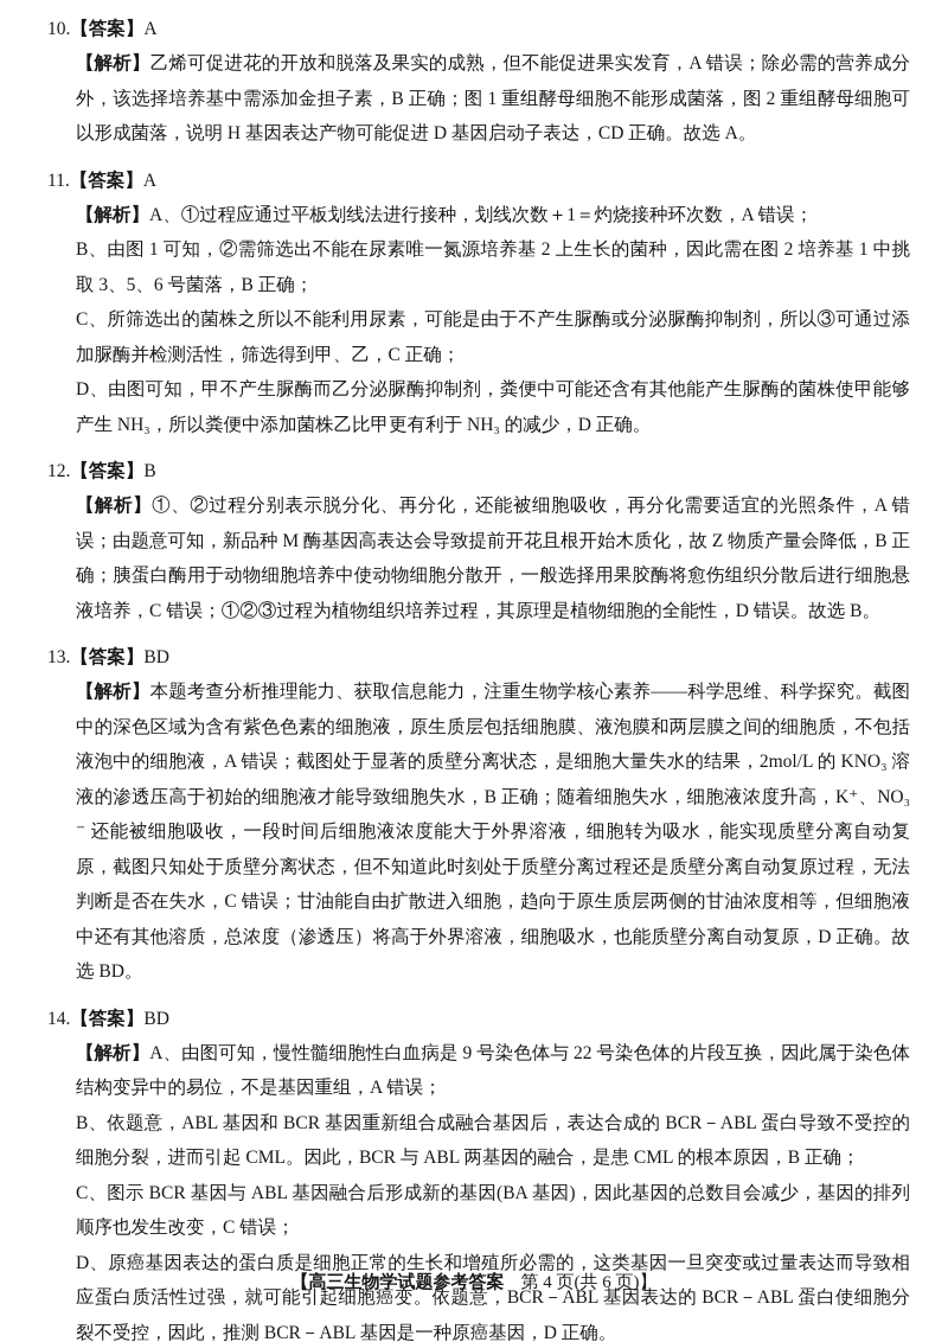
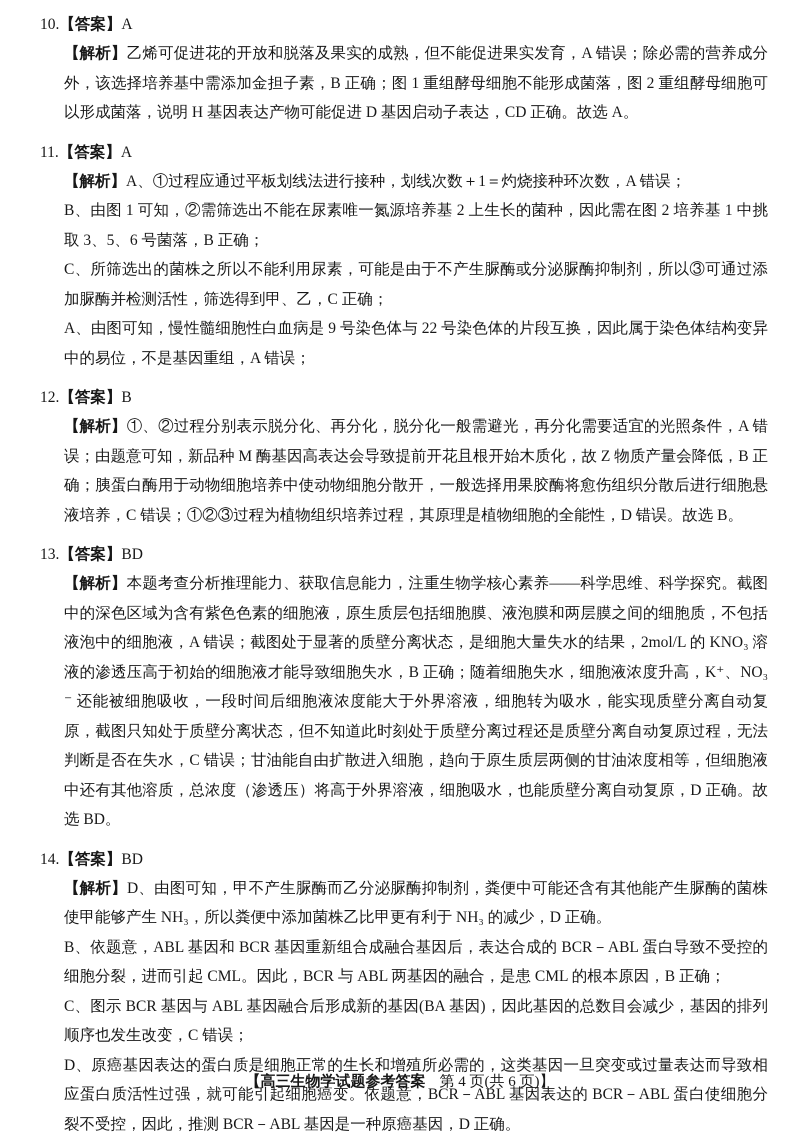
  10.【答案】A
  【解析】乙烯可促进花的开放和脱落及果实的成熟，但不能促进果实发育，A 错误；除必需的营养成分外，该选择培养基中需添加金担子素，B 正确；图 1 重组酵母细胞不能形成菌落，图 2 重组酵母细胞可以形成菌落，说明 H 基因表达产物可能促进 D 基因启动子表达，CD 正确。故选 A。
  11.【答案】A
  【解析】A、①过程应通过平板划线法进行接种，划线次数＋1＝灼烧接种环次数，A 错误；
  B、由图 1 可知，②需筛选出不能在尿素唯一氮源培养基 2 上生长的菌种，因此需在图 2 培养基 1 中挑取 3、5、6 号菌落，B 正确；
  C、所筛选出的菌株之所以不能利用尿素，可能是由于不产生脲酶或分泌脲酶抑制剂，所以③可通过添加脲酶并检测活性，筛选得到甲、乙，C 正确；
- D、由图可知，甲不产生脲酶而乙分泌脲酶抑制剂，粪便中可能还含有其他能产生脲酶的菌株使甲能够产生 NH₃，所以粪便中添加菌株乙比甲更有利于 NH₃ 的减少，D 正确。
+ A、由图可知，慢性髓细胞性白血病是 9 号染色体与 22 号染色体的片段互换，因此属于染色体结构变异中的易位，不是基因重组，A 错误；
  12.【答案】B
- 【解析】①、②过程分别表示脱分化、再分化，还能被细胞吸收，再分化需要适宜的光照条件，A 错误；由题意可知，新品种 M 酶基因高表达会导致提前开花且根开始木质化，故 Z 物质产量会降低，B 正确；胰蛋白酶用于动物细胞培养中使动物细胞分散开，一般选择用果胶酶将愈伤组织分散后进行细胞悬液培养，C 错误；①②③过程为植物组织培养过程，其原理是植物细胞的全能性，D 错误。故选 B。
+ 【解析】①、②过程分别表示脱分化、再分化，脱分化一般需避光，再分化需要适宜的光照条件，A 错误；由题意可知，新品种 M 酶基因高表达会导致提前开花且根开始木质化，故 Z 物质产量会降低，B 正确；胰蛋白酶用于动物细胞培养中使动物细胞分散开，一般选择用果胶酶将愈伤组织分散后进行细胞悬液培养，C 错误；①②③过程为植物组织培养过程，其原理是植物细胞的全能性，D 错误。故选 B。
  13.【答案】BD
  【解析】本题考查分析推理能力、获取信息能力，注重生物学核心素养——科学思维、科学探究。截图中的深色区域为含有紫色色素的细胞液，原生质层包括细胞膜、液泡膜和两层膜之间的细胞质，不包括液泡中的细胞液，A 错误；截图处于显著的质壁分离状态，是细胞大量失水的结果，2mol/L 的 KNO₃ 溶液的渗透压高于初始的细胞液才能导致细胞失水，B 正确；随着细胞失水，细胞液浓度升高，K⁺、NO₃⁻ 还能被细胞吸收，一段时间后细胞液浓度能大于外界溶液，细胞转为吸水，能实现质壁分离自动复原，截图只知处于质壁分离状态，但不知道此时刻处于质壁分离过程还是质壁分离自动复原过程，无法判断是否在失水，C 错误；甘油能自由扩散进入细胞，趋向于原生质层两侧的甘油浓度相等，但细胞液中还有其他溶质，总浓度（渗透压）将高于外界溶液，细胞吸水，也能质壁分离自动复原，D 正确。故选 BD。
  14.【答案】BD
- 【解析】A、由图可知，慢性髓细胞性白血病是 9 号染色体与 22 号染色体的片段互换，因此属于染色体结构变异中的易位，不是基因重组，A 错误；
+ 【解析】D、由图可知，甲不产生脲酶而乙分泌脲酶抑制剂，粪便中可能还含有其他能产生脲酶的菌株使甲能够产生 NH₃，所以粪便中添加菌株乙比甲更有利于 NH₃ 的减少，D 正确。
  B、依题意，ABL 基因和 BCR 基因重新组合成融合基因后，表达合成的 BCR－ABL 蛋白导致不受控的细胞分裂，进而引起 CML。因此，BCR 与 ABL 两基因的融合，是患 CML 的根本原因，B 正确；
  C、图示 BCR 基因与 ABL 基因融合后形成新的基因(BA 基因)，因此基因的总数目会减少，基因的排列顺序也发生改变，C 错误；
  D、原癌基因表达的蛋白质是细胞正常的生长和增殖所必需的，这类基因一旦突变或过量表达而导致相应蛋白质活性过强，就可能引起细胞癌变。依题意，BCR－ABL 基因表达的 BCR－ABL 蛋白使细胞分裂不受控，因此，推测 BCR－ABL 基因是一种原癌基因，D 正确。
  【高三生物学试题参考答案 第 4 页(共 6 页)】
